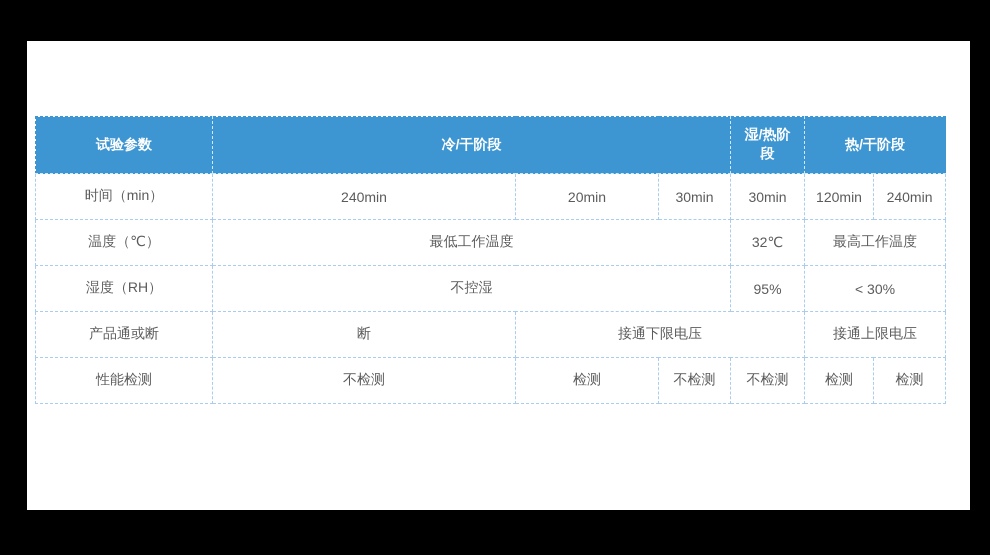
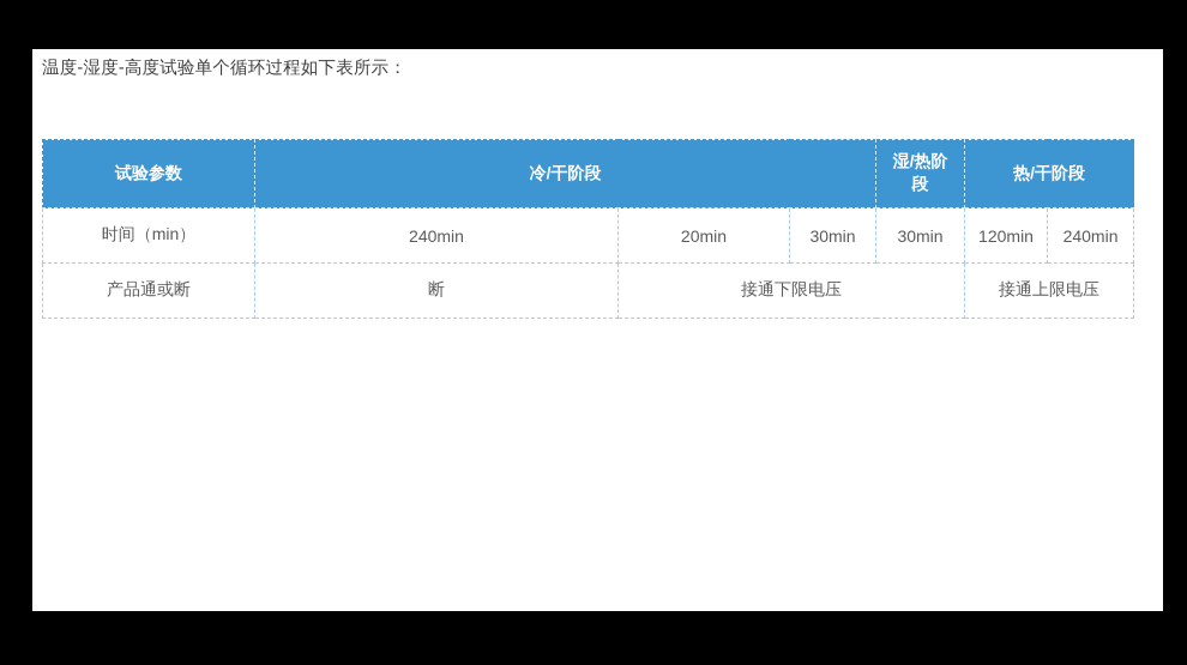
+ 温度-湿度-高度试验单个循环过程如下表所示：
  试验参数	冷/干阶段	湿/热阶段	热/干阶段
  时间（min）	240min	20min	30min	30min	120min	240min
- 温度（℃）	最低工作温度	32℃	最高工作温度
- 湿度（RH）	不控湿	95%	< 30%
  产品通或断	断	接通下限电压	接通上限电压
- 性能检测	不检测	检测	不检测	不检测	检测	检测
